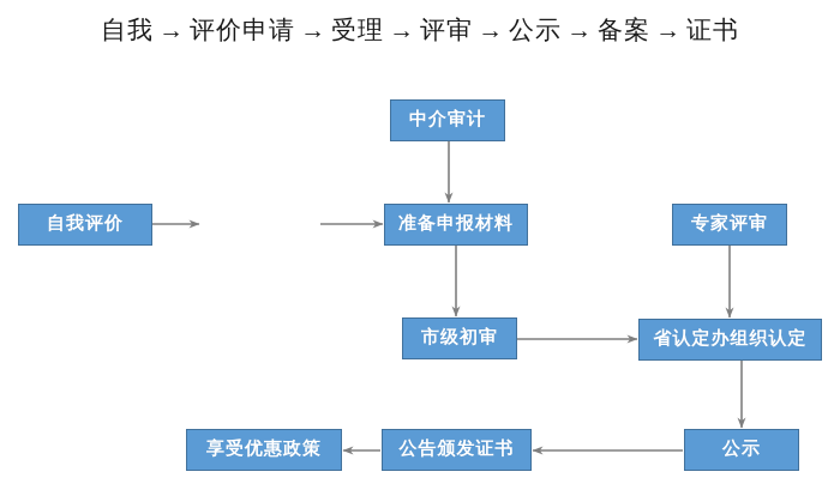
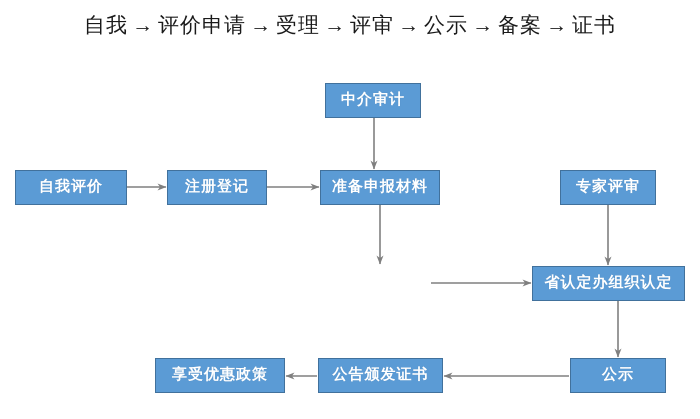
  自我 → 评价申请 → 受理 → 评审 → 公示 → 备案 → 证书
  自我评价
+ 注册登记
  中介审计
  准备申报材料
- 市级初审
  专家评审
  省认定办组织认定
  公示
  公告颁发证书
  享受优惠政策
